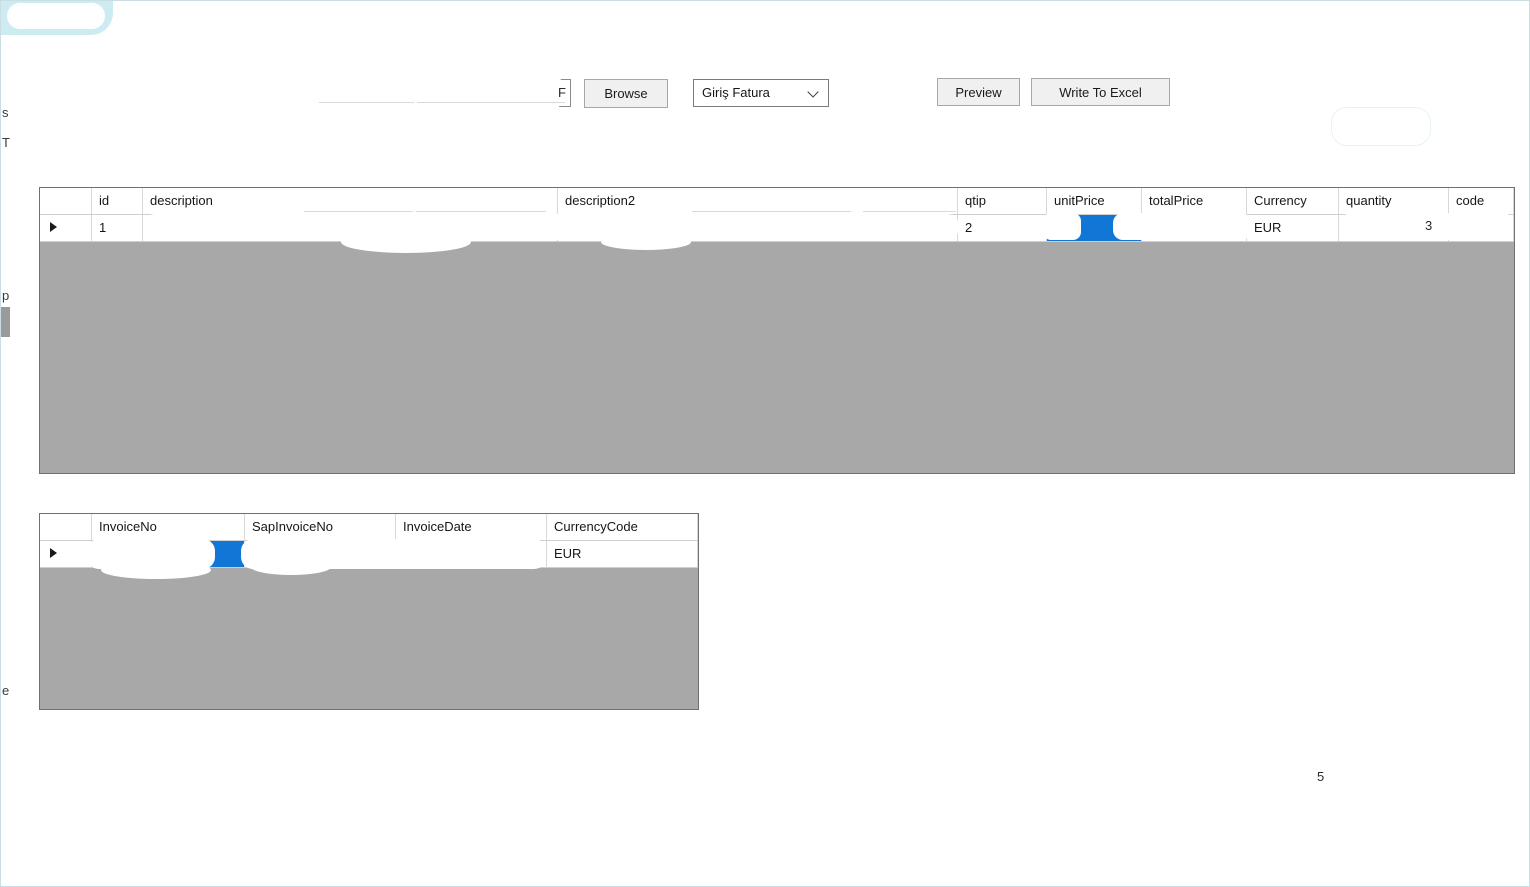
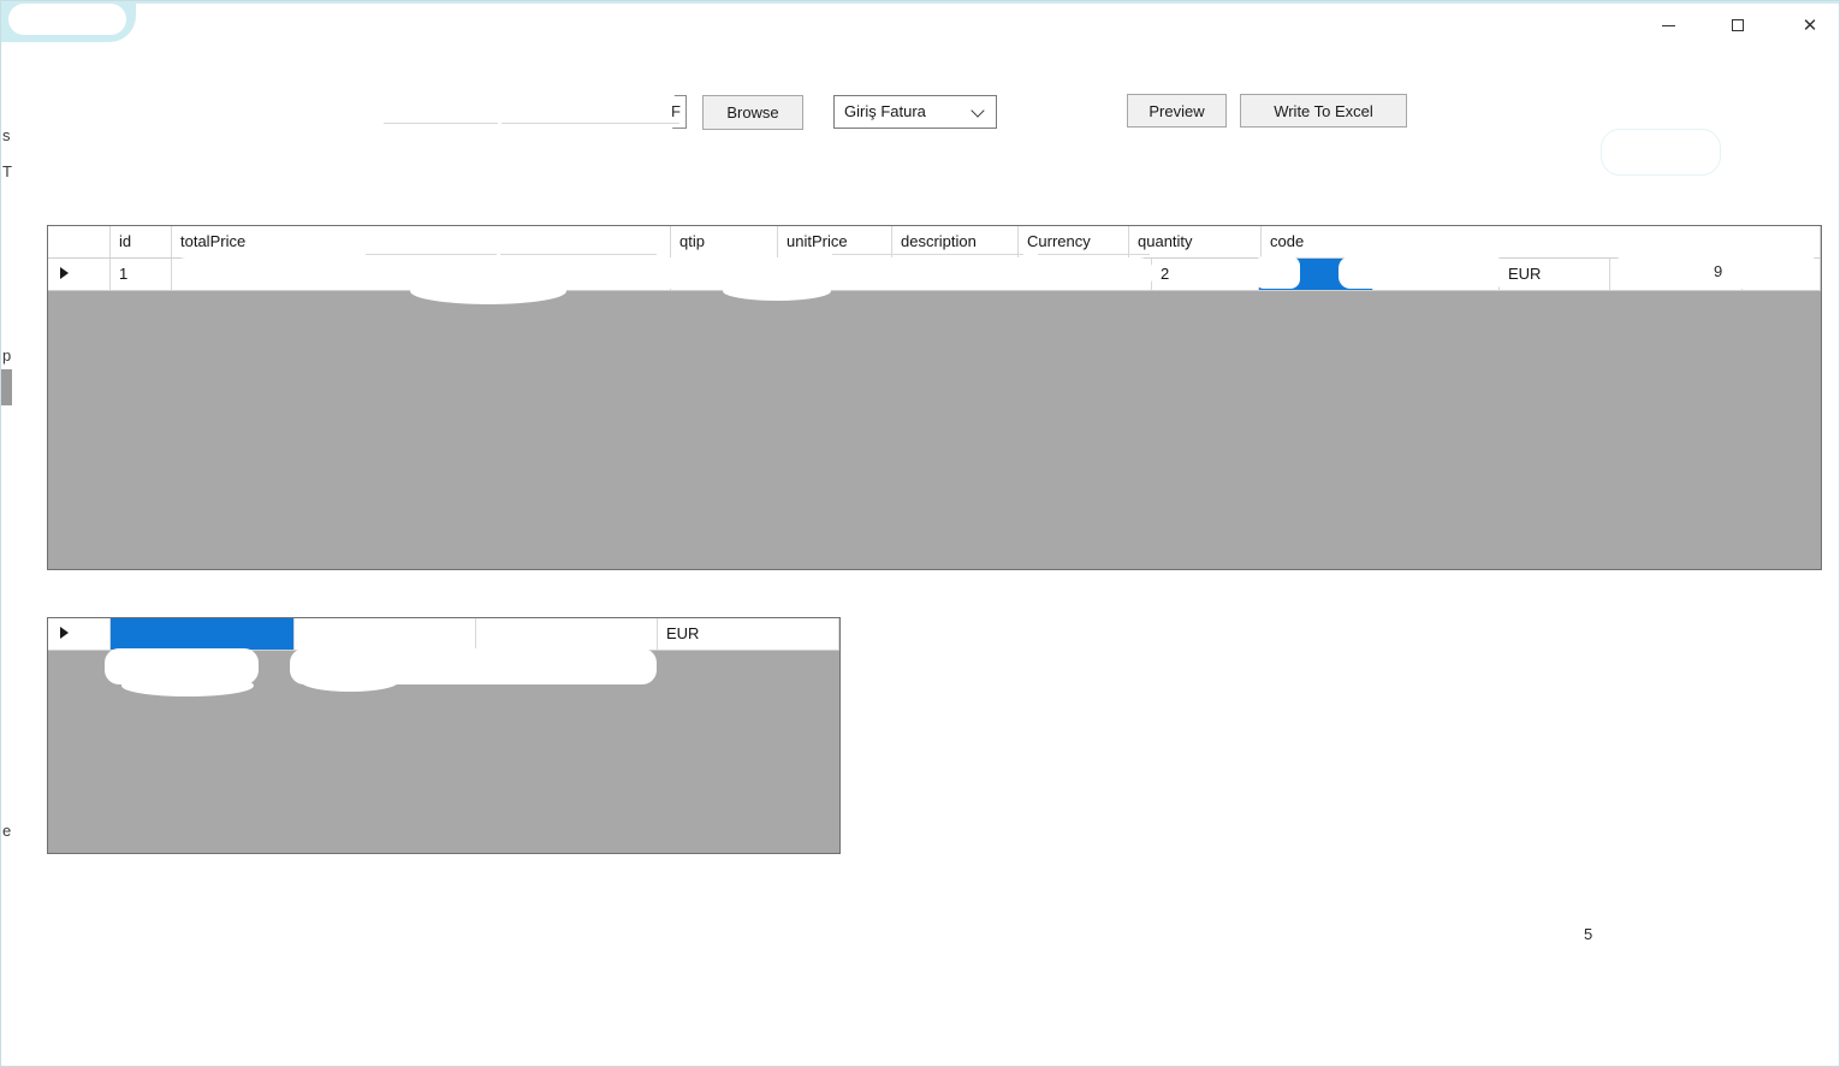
  s
  T
  p
  e
+ ✕
  Browse
  Giriş Fatura
  Preview
  Write To Excel
  id
- description
+ totalPrice
- description2
  qtip
  unitPrice
- totalPrice
+ description
  Currency
  quantity
  code
  1
  2
  EUR
- InvoiceNo
- SapInvoiceNo
- InvoiceDate
- CurrencyCode
  EUR
  F
- 3
+ 9
  5
